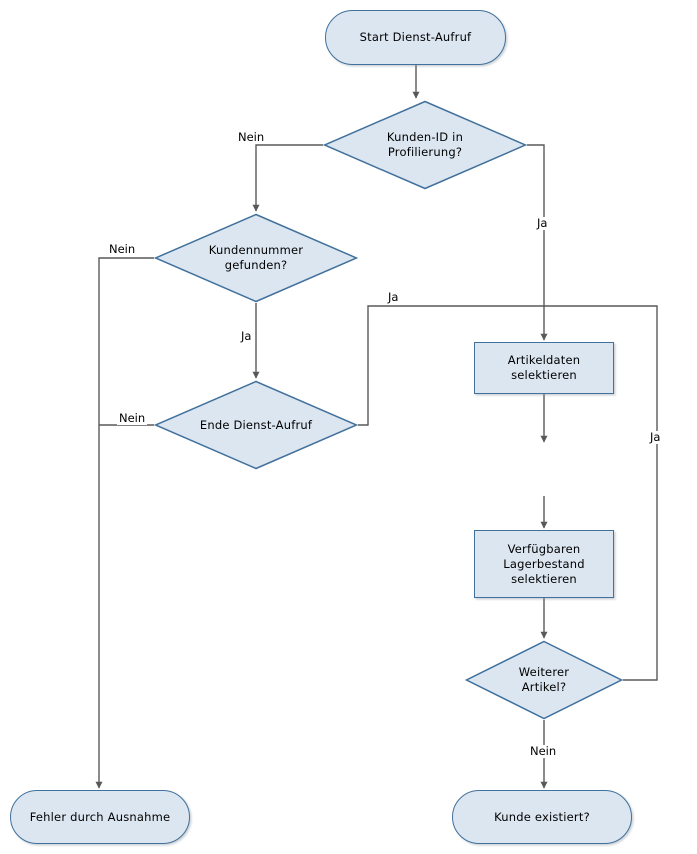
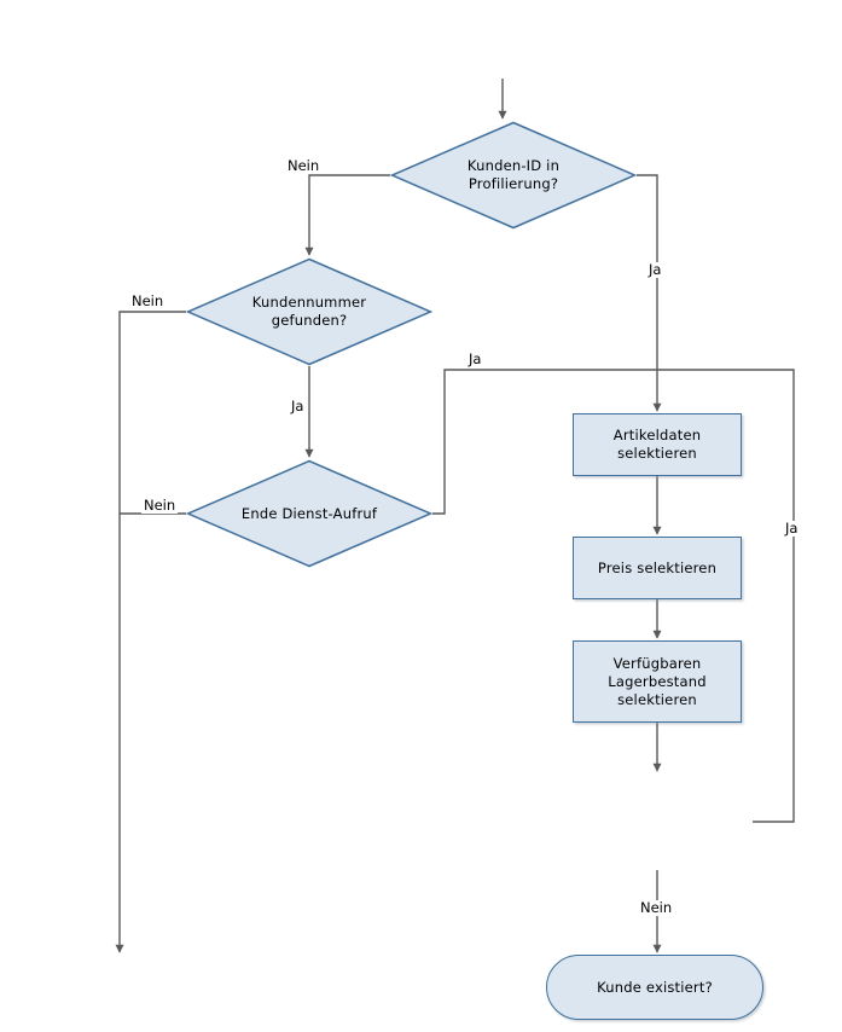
- Start Dienst-Aufruf
  Kunden-ID in
  Profilierung?
  Kundennummer
  gefunden?
  Ende Dienst-Aufruf
  Artikeldaten
  selektieren
+ Preis selektieren
  Verfügbaren
  Lagerbestand
  selektieren
- Weiterer
- Artikel?
- Fehler durch Ausnahme
  Kunde existiert?
  Nein
  Ja
  Nein
  Ja
  Ja
  Nein
  Ja
  Nein
